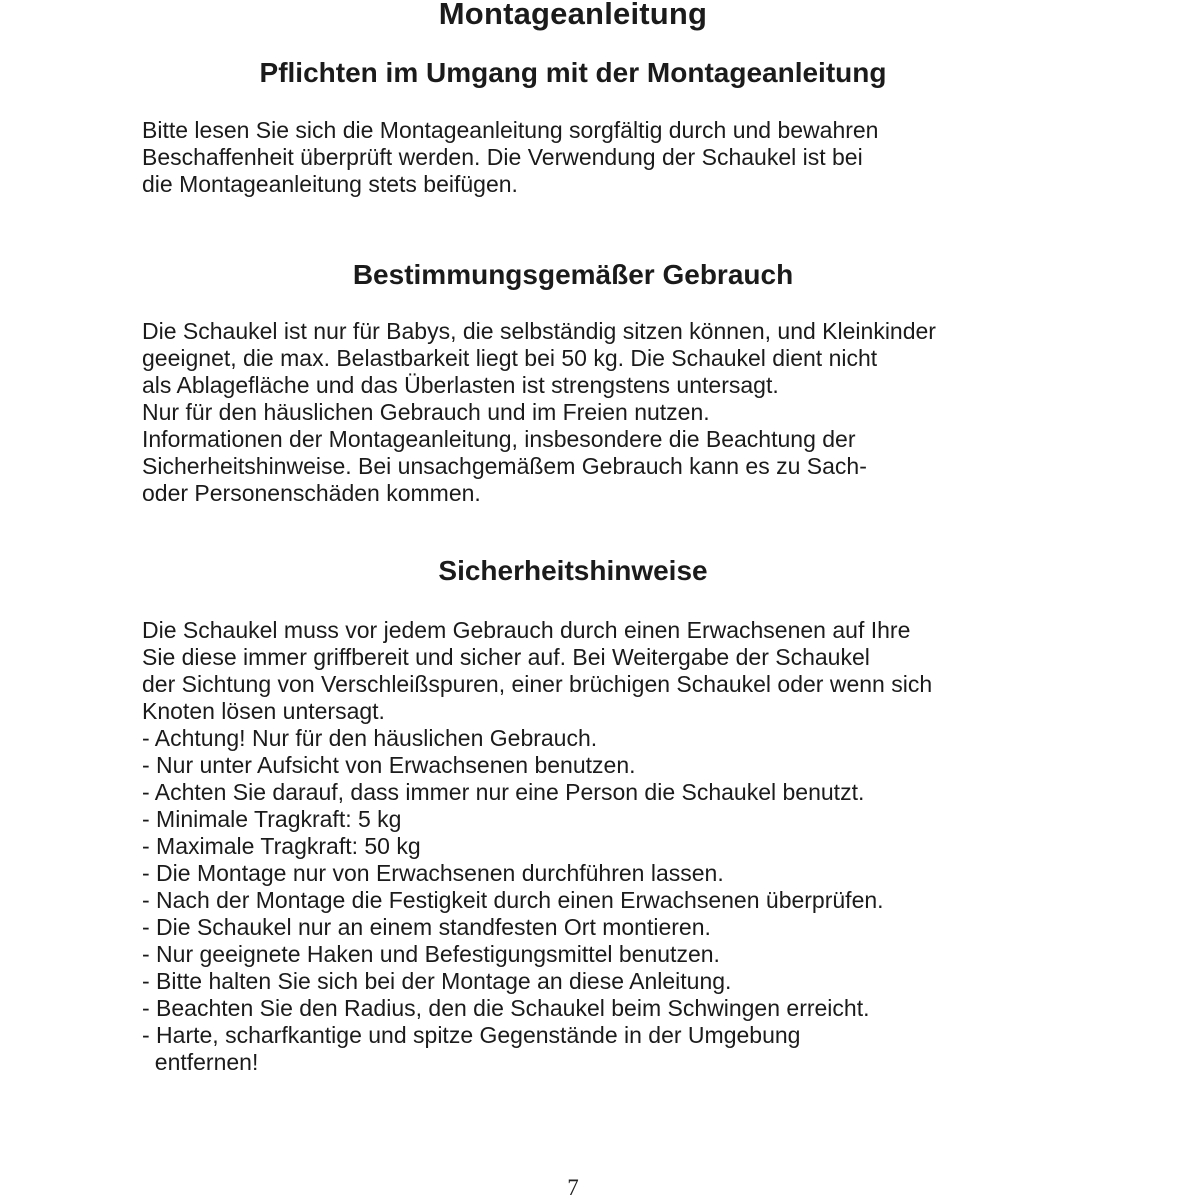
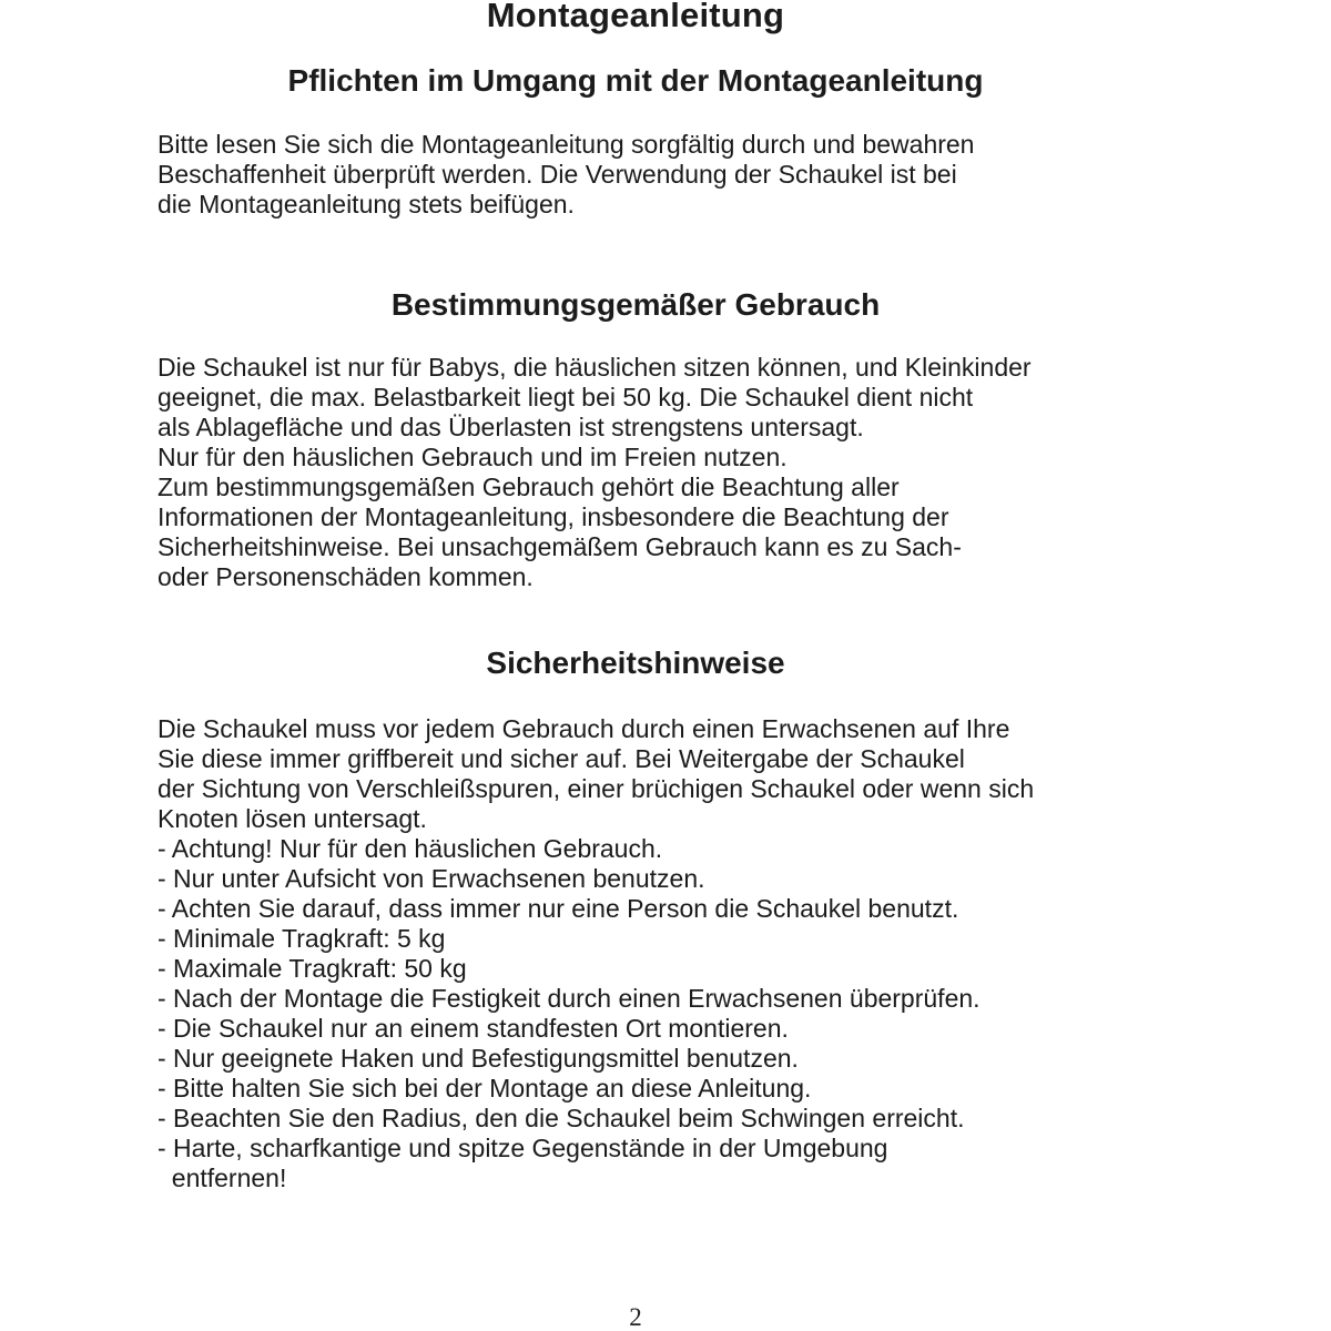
  Montageanleitung
  Pflichten im Umgang mit der Montageanleitung
  Bitte lesen Sie sich die Montageanleitung sorgfältig durch und bewahren
  Beschaffenheit überprüft werden. Die Verwendung der Schaukel ist bei
  die Montageanleitung stets beifügen.
  Bestimmungsgemäßer Gebrauch
- Die Schaukel ist nur für Babys, die selbständig sitzen können, und Kleinkinder
+ Die Schaukel ist nur für Babys, die häuslichen sitzen können, und Kleinkinder
  geeignet, die max. Belastbarkeit liegt bei 50 kg. Die Schaukel dient nicht
  als Ablagefläche und das Überlasten ist strengstens untersagt.
  Nur für den häuslichen Gebrauch und im Freien nutzen.
+ Zum bestimmungsgemäßen Gebrauch gehört die Beachtung aller
  Informationen der Montageanleitung, insbesondere die Beachtung der
  Sicherheitshinweise. Bei unsachgemäßem Gebrauch kann es zu Sach-
  oder Personenschäden kommen.
  Sicherheitshinweise
  Die Schaukel muss vor jedem Gebrauch durch einen Erwachsenen auf Ihre
  Sie diese immer griffbereit und sicher auf. Bei Weitergabe der Schaukel
  der Sichtung von Verschleißspuren, einer brüchigen Schaukel oder wenn sich
  Knoten lösen untersagt.
  - Achtung! Nur für den häuslichen Gebrauch.
  - Nur unter Aufsicht von Erwachsenen benutzen.
  - Achten Sie darauf, dass immer nur eine Person die Schaukel benutzt.
  - Minimale Tragkraft: 5 kg
  - Maximale Tragkraft: 50 kg
- - Die Montage nur von Erwachsenen durchführen lassen.
  - Nach der Montage die Festigkeit durch einen Erwachsenen überprüfen.
  - Die Schaukel nur an einem standfesten Ort montieren.
  - Nur geeignete Haken und Befestigungsmittel benutzen.
  - Bitte halten Sie sich bei der Montage an diese Anleitung.
  - Beachten Sie den Radius, den die Schaukel beim Schwingen erreicht.
  - Harte, scharfkantige und spitze Gegenstände in der Umgebung
  entfernen!
- 7
+ 2
